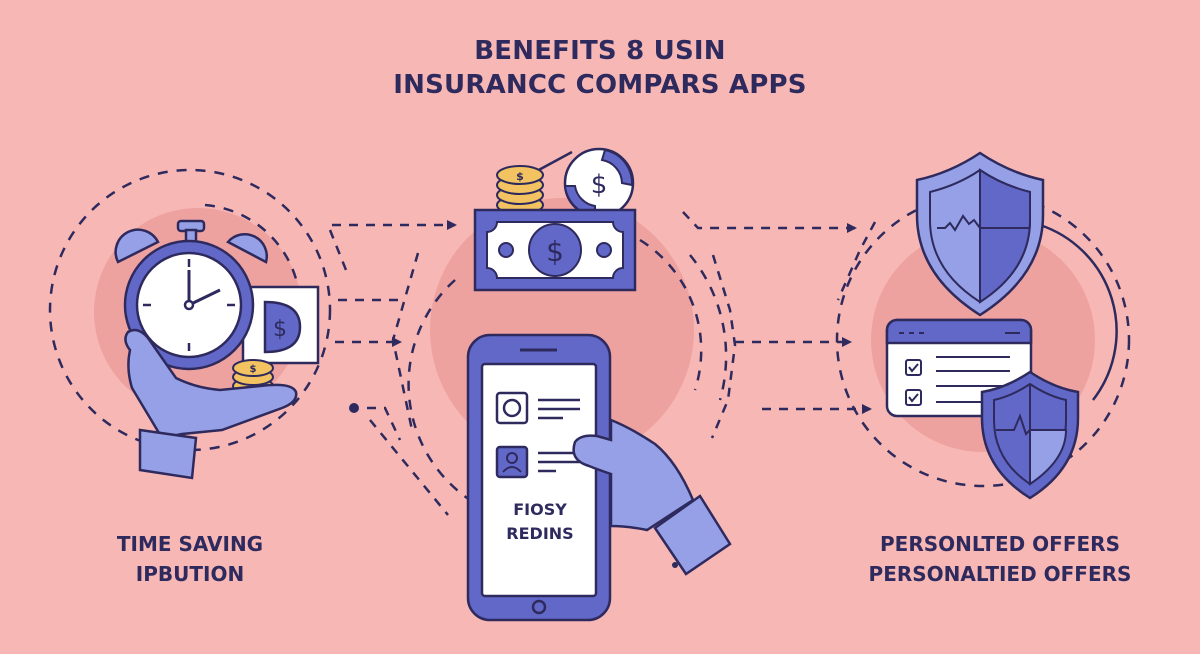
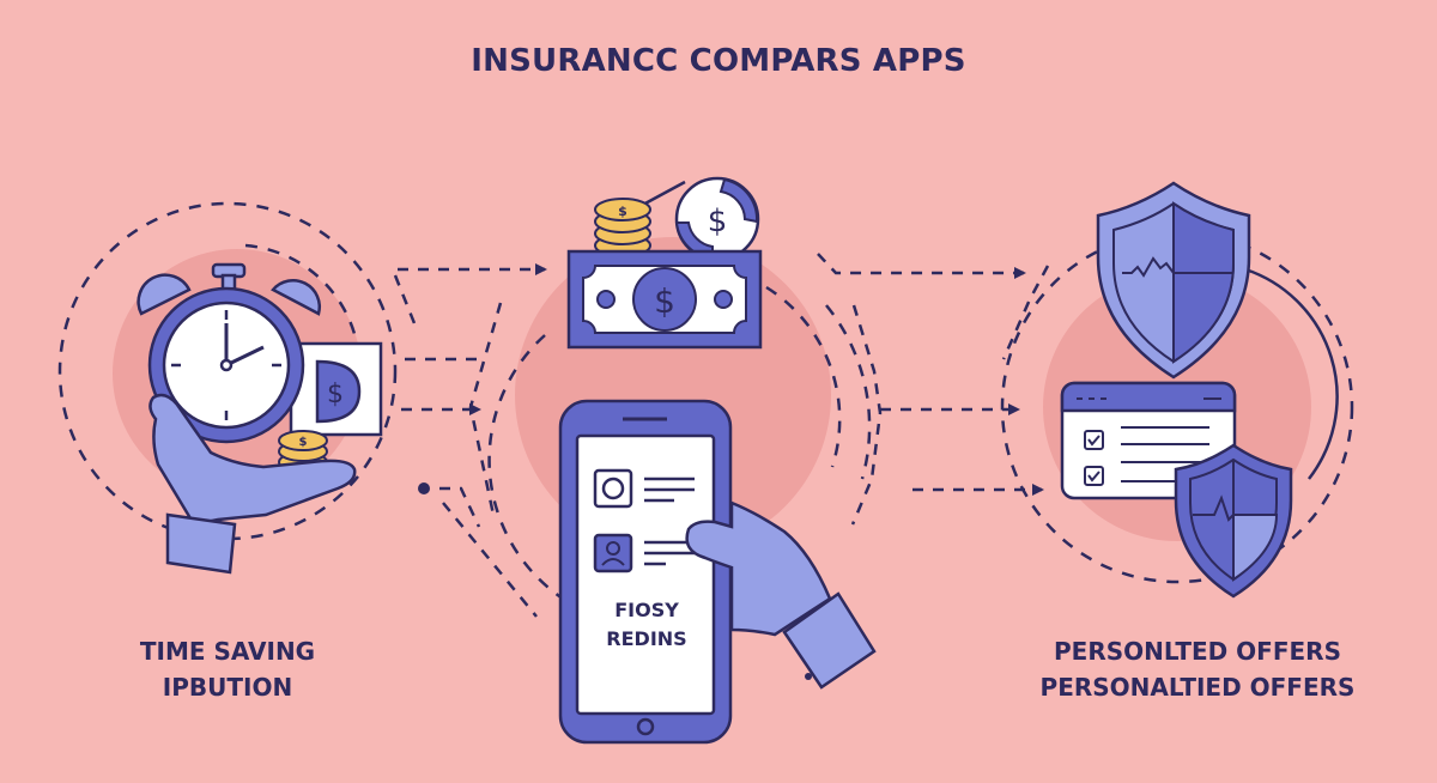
- BENEFITS 8 USIN
  INSURANCC COMPARS APPS
  $
  $
  $
  $
  $
  FIOSY
  REDINS
  TIME SAVING
  IPBUTION
  PERSONLTED OFFERS
  PERSONALTIED OFFERS
